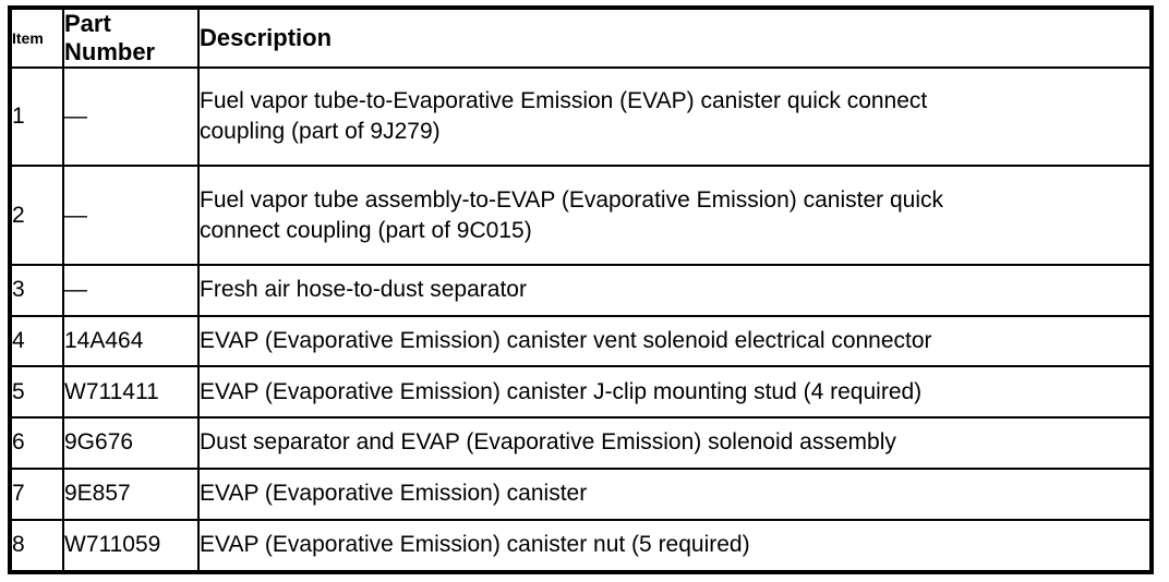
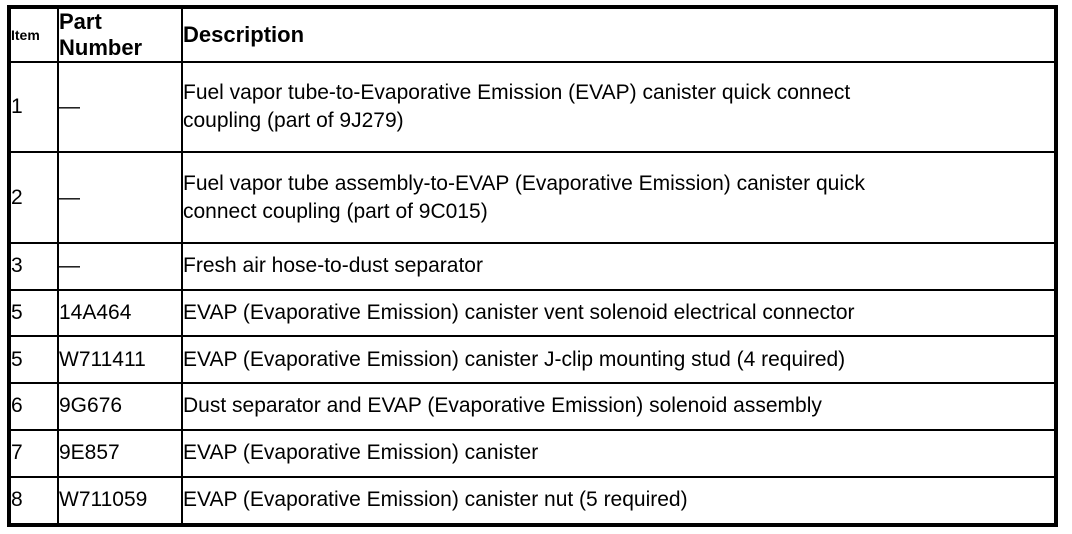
  Item	Part Number	Description
  1	—	Fuel vapor tube-to-Evaporative Emission (EVAP) canister quick connect coupling (part of 9J279)
  2	—	Fuel vapor tube assembly-to-EVAP (Evaporative Emission) canister quick connect coupling (part of 9C015)
  3	—	Fresh air hose-to-dust separator
- 4	14A464	EVAP (Evaporative Emission) canister vent solenoid electrical connector
+ 5	14A464	EVAP (Evaporative Emission) canister vent solenoid electrical connector
  5	W711411	EVAP (Evaporative Emission) canister J-clip mounting stud (4 required)
  6	9G676	Dust separator and EVAP (Evaporative Emission) solenoid assembly
  7	9E857	EVAP (Evaporative Emission) canister
  8	W711059	EVAP (Evaporative Emission) canister nut (5 required)
